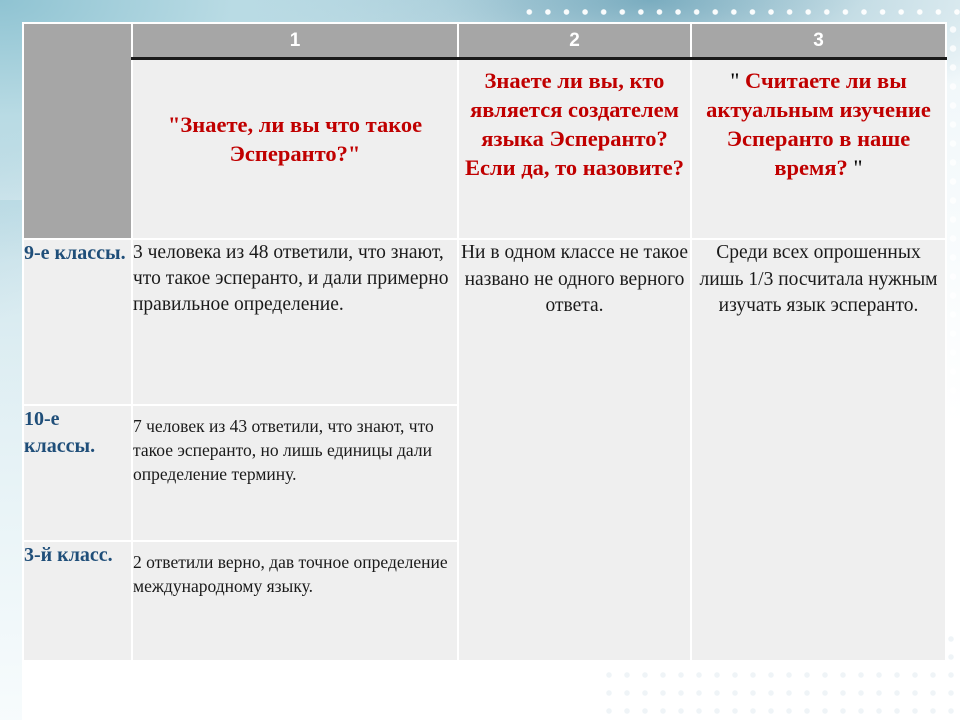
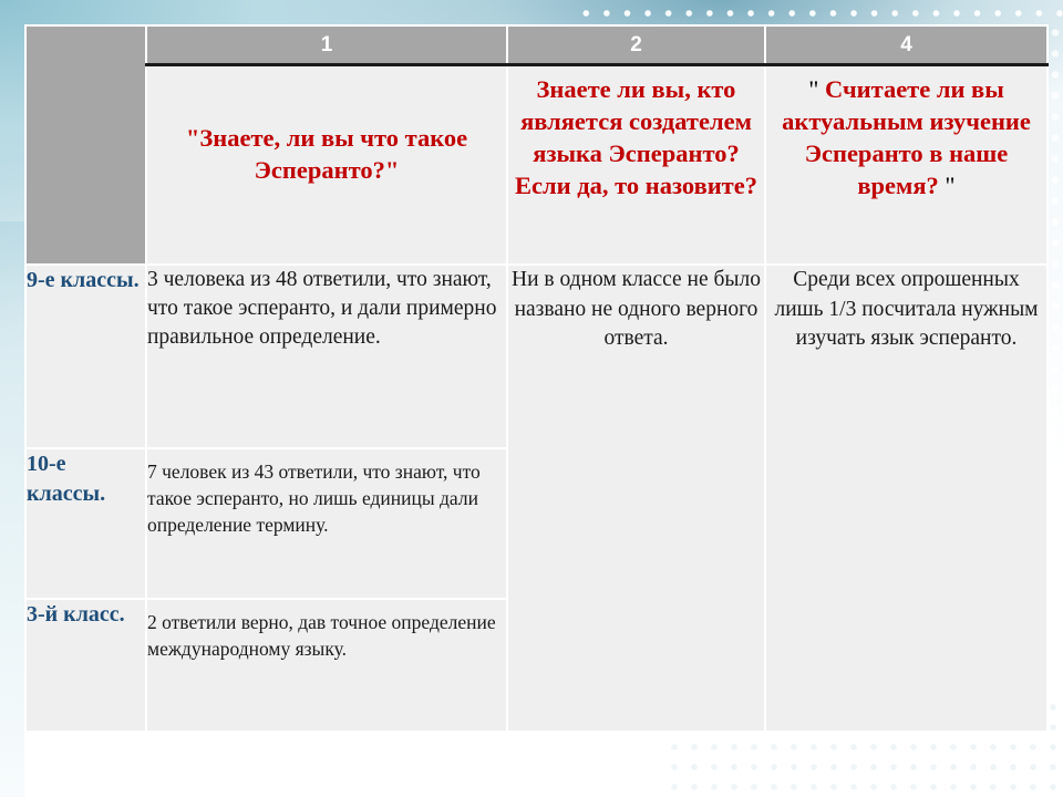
- 	1	2	3
+ 	1	2	4
  "Знаете, ли вы что такое Эсперанто?"	Знаете ли вы, кто является создателем языка Эсперанто? Если да, то назовите?	" Считаете ли вы актуальным изучение Эсперанто в наше время? "
- 9-е классы.	3 человека из 48 ответили, что знают, что такое эсперанто, и дали примерно правильное определение.	Ни в одном классе не такое названо не одного верного ответа.	Среди всех опрошенных лишь 1/3 посчитала нужным изучать язык эсперанто.
+ 9-е классы.	3 человека из 48 ответили, что знают, что такое эсперанто, и дали примерно правильное определение.	Ни в одном классе не было названо не одного верного ответа.	Среди всех опрошенных лишь 1/3 посчитала нужным изучать язык эсперанто.
  10-е классы.	7 человек из 43 ответили, что знают, что такое эсперанто, но лишь единицы дали определение термину.
  3-й класс.	2 ответили верно, дав точное определение международному языку.
